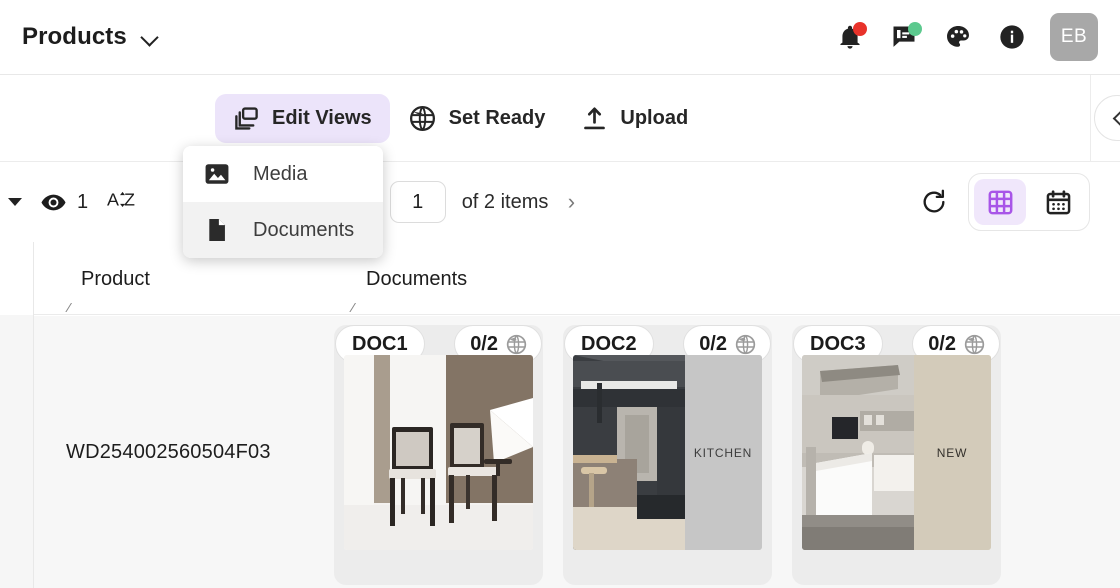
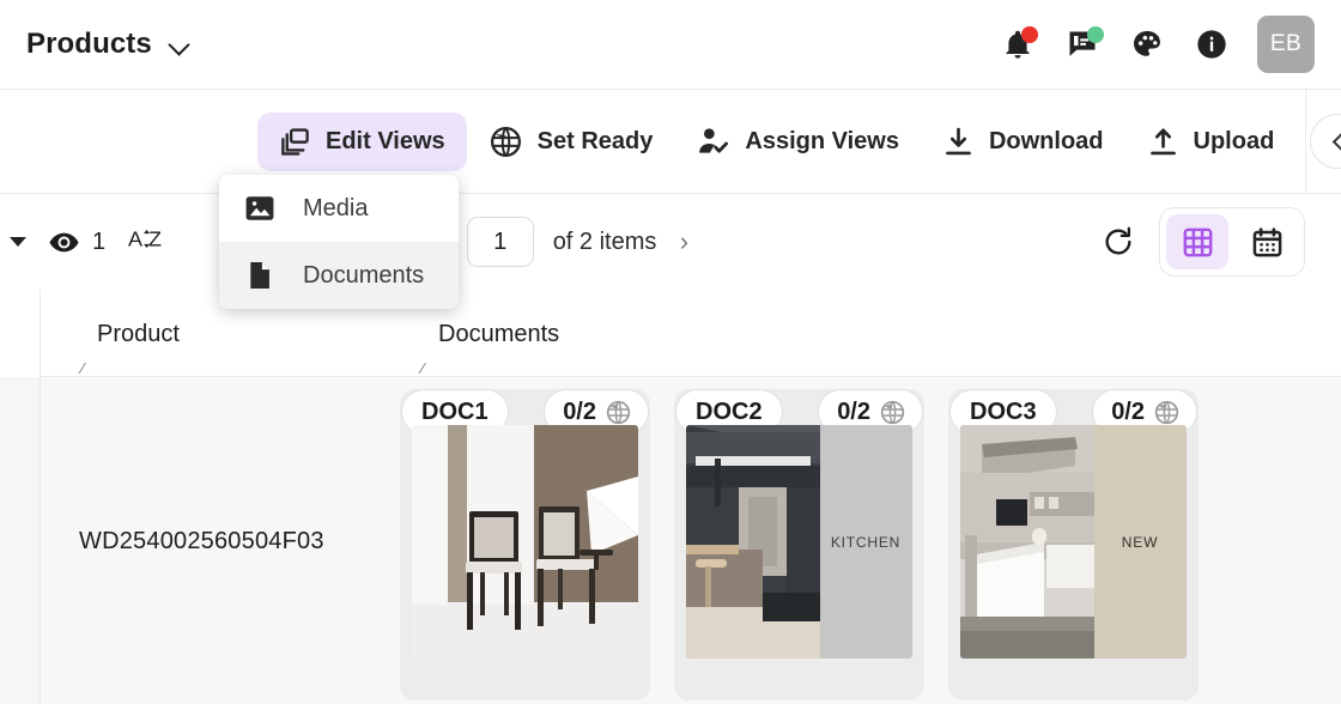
  Products
  EB
  Edit Views
  Set Ready
+ Assign Views
+ Download
  Upload
  1
  A
  Z
  1
  of 2 items
  ›
  Product
  Documents
  ⁄⁄
  ⁄⁄
  WD254002560504F03
  DOC1
  0/2
  DOC2
  0/2
  KITCHEN
  DOC3
  0/2
  NEW
  Media
  Documents
